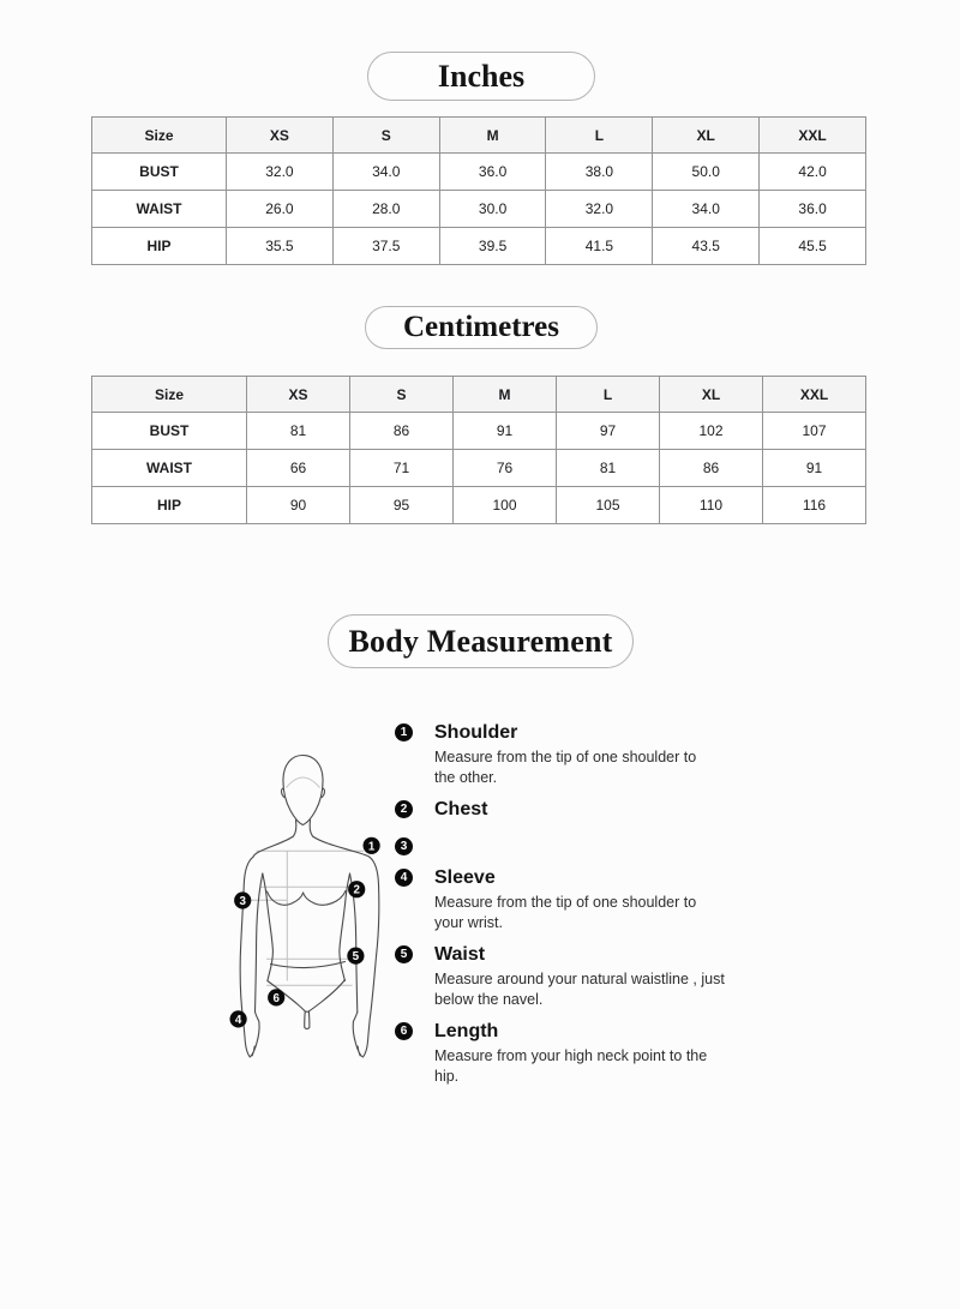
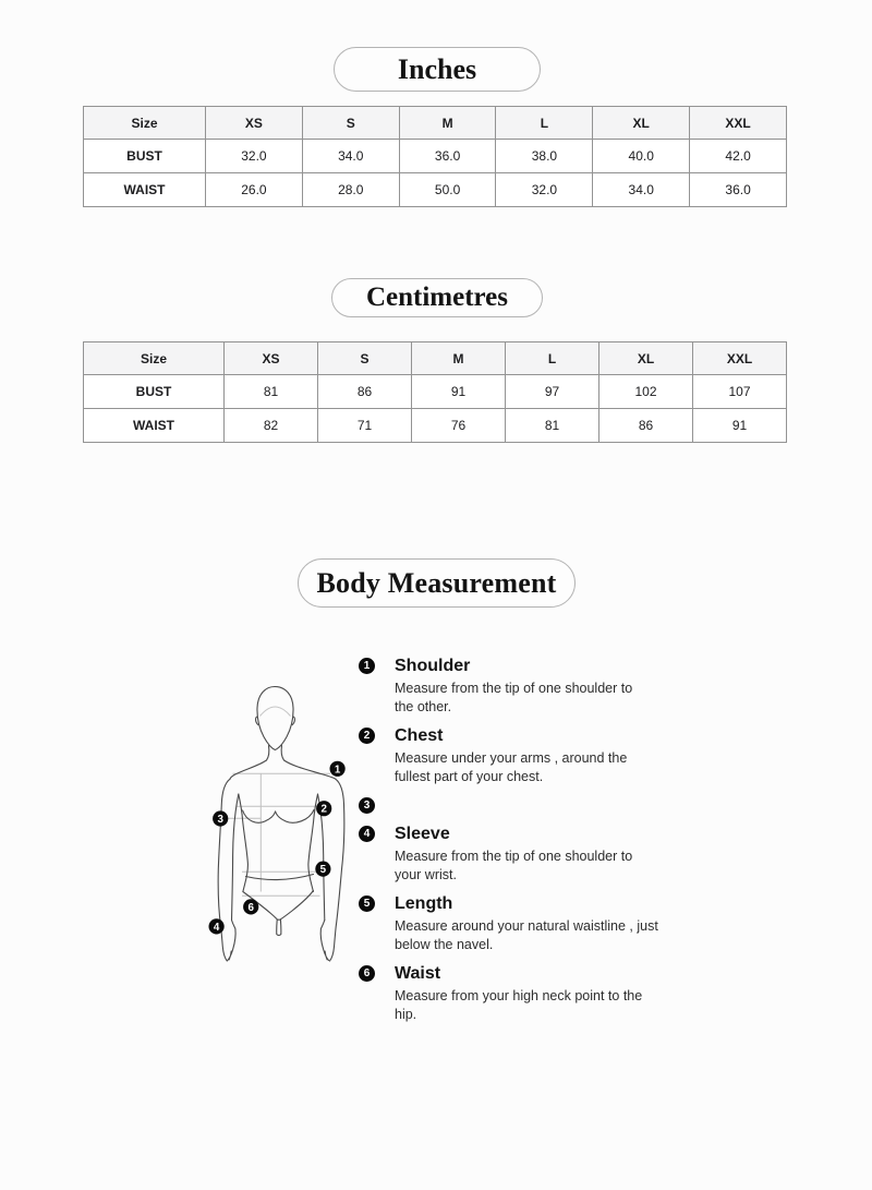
  Inches
  Size	XS	S	M	L	XL	XXL
- BUST	32.0	34.0	36.0	38.0	50.0	42.0
+ BUST	32.0	34.0	36.0	38.0	40.0	42.0
- WAIST	26.0	28.0	30.0	32.0	34.0	36.0
+ WAIST	26.0	28.0	50.0	32.0	34.0	36.0
- HIP	35.5	37.5	39.5	41.5	43.5	45.5
  Centimetres
  Size	XS	S	M	L	XL	XXL
  BUST	81	86	91	97	102	107
- WAIST	66	71	76	81	86	91
+ WAIST	82	71	76	81	86	91
- HIP	90	95	100	105	110	116
  Body Measurement
  1
  2
  3
  4
  5
  6
  1
  Shoulder
  Measure from the tip of one shoulder to
  the other.
  2
  Chest
+ Measure under your arms , around the
+ fullest part of your chest.
  3
  4
  Sleeve
  Measure from the tip of one shoulder to
  your wrist.
  5
- Waist
+ Length
  Measure around your natural waistline , just
  below the navel.
  6
- Length
+ Waist
  Measure from your high neck point to the
  hip.
